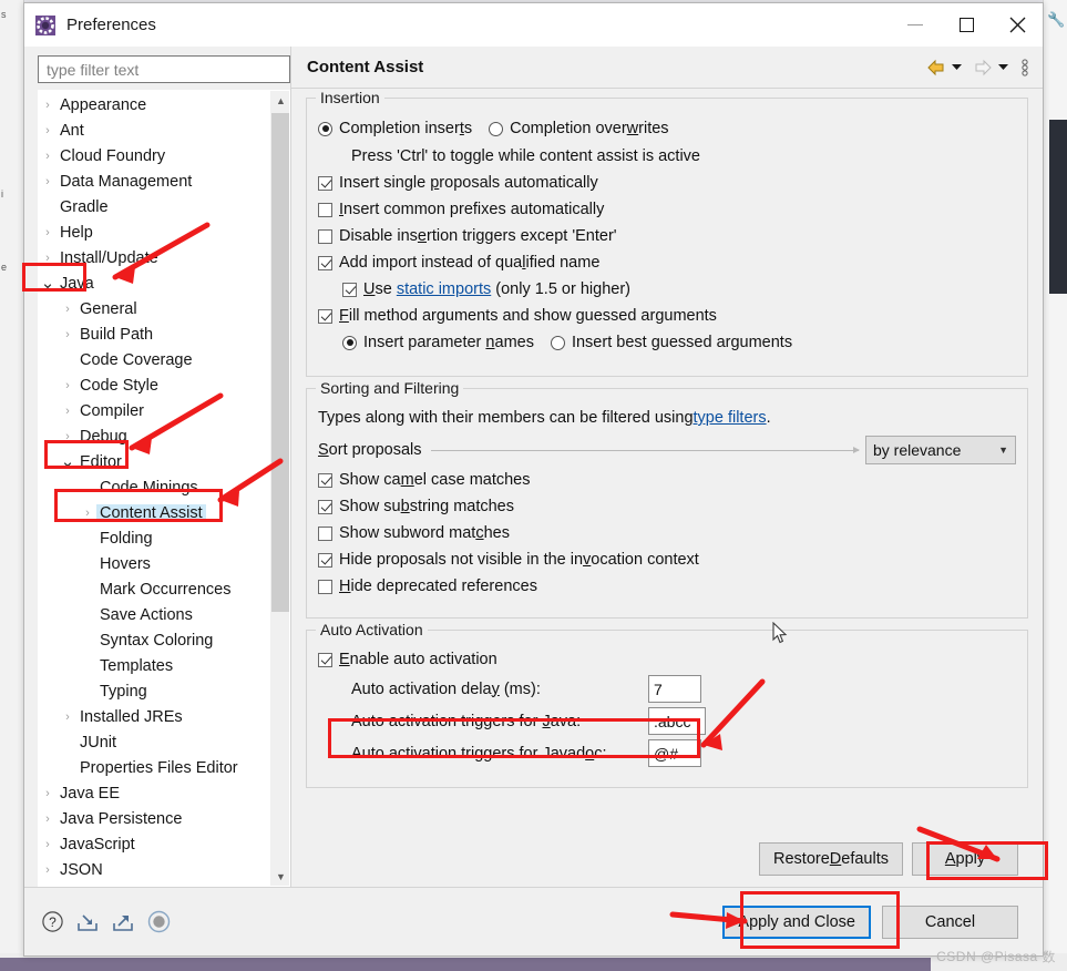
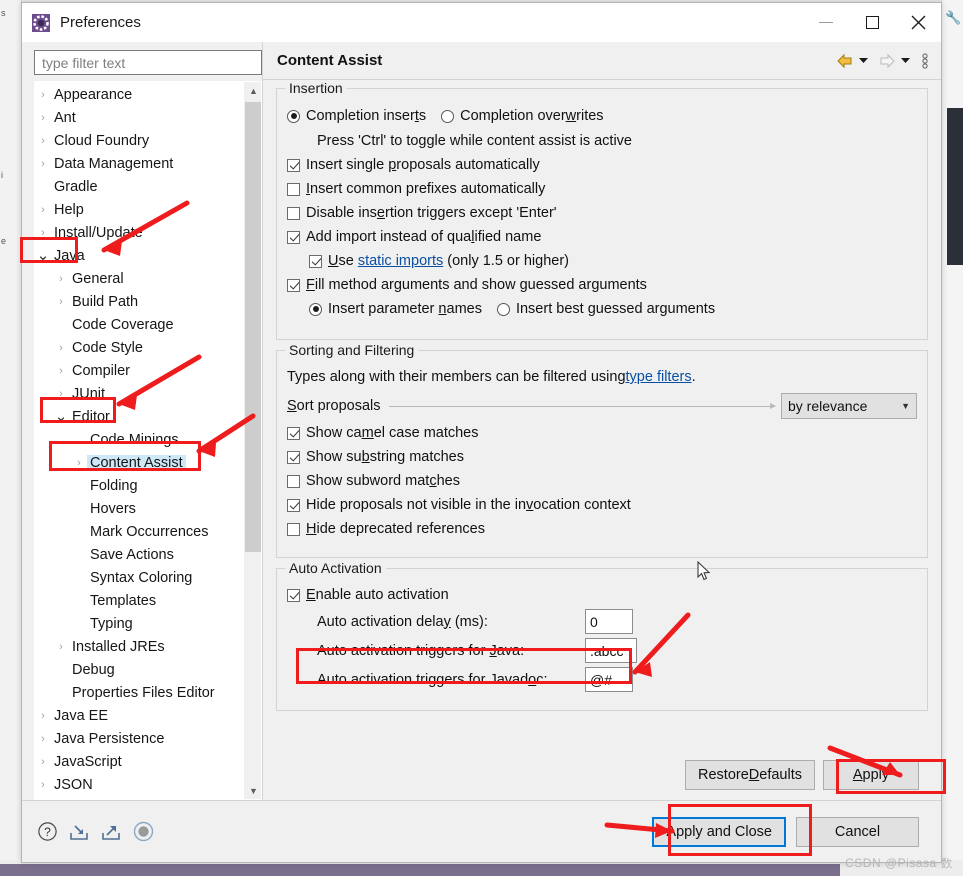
  s
  i
  e
  🔧
  Preferences
  type filter text
  ›
  Appearance
  ›
  Ant
  ›
  Cloud Foundry
  ›
  Data Management
  Gradle
  ›
  Help
  ›
  Install/Upda
  ⌄
  Java
  ›
  General
  ›
  Build Path
  Code Coverage
  ›
  Code Style
  ›
  Compiler
  ›
- Debug
+ JUnit
  ⌄
  Editor
  Code Minings
  ›
  Content Assist
  Folding
  Hovers
  Mark Occurrences
  Save Actions
  Syntax Coloring
  Templates
  Typing
  ›
  Installed JREs
- JUnit
+ Debug
  Properties Files Editor
  ›
  Java EE
  ›
  Java Persistence
  ›
  JavaScript
  ›
  JSON
  ▲
  ▼
  Content Assist
  Insertion
  Completion inserts
  Completion overwrites
  Press 'Ctrl' to toggle while content assist is active
  Insert single proposals automatically
  Insert common prefixes automatically
  Disable insertion triggers except 'Enter'
  Add import instead of qualified name
  Use static imports (only 1.5 or higher)
  Fill method arguments and show guessed arguments
  Insert parameter names
  Insert best guessed arguments
  Sorting and Filtering
  Types along with their members can be filtered using
  type filters
  .
  Sort proposals
  by relevance
  ▼
  Show camel case matches
  Show substring matches
  Show subword matches
  Hide proposals not visible in the invocation context
  Hide deprecated references
  Auto Activation
  Enable auto activation
  Auto activation delay (ms):
- 7
+ 0
  Auto activation triggers for Java:
  .abcc
  Auto activation triggers for Javadoc:
  @#
  Restore
  D
  efaults
  A
  ppl
  ?
  pply and Close
  Cancel
  CSDN @Pisasa 数
